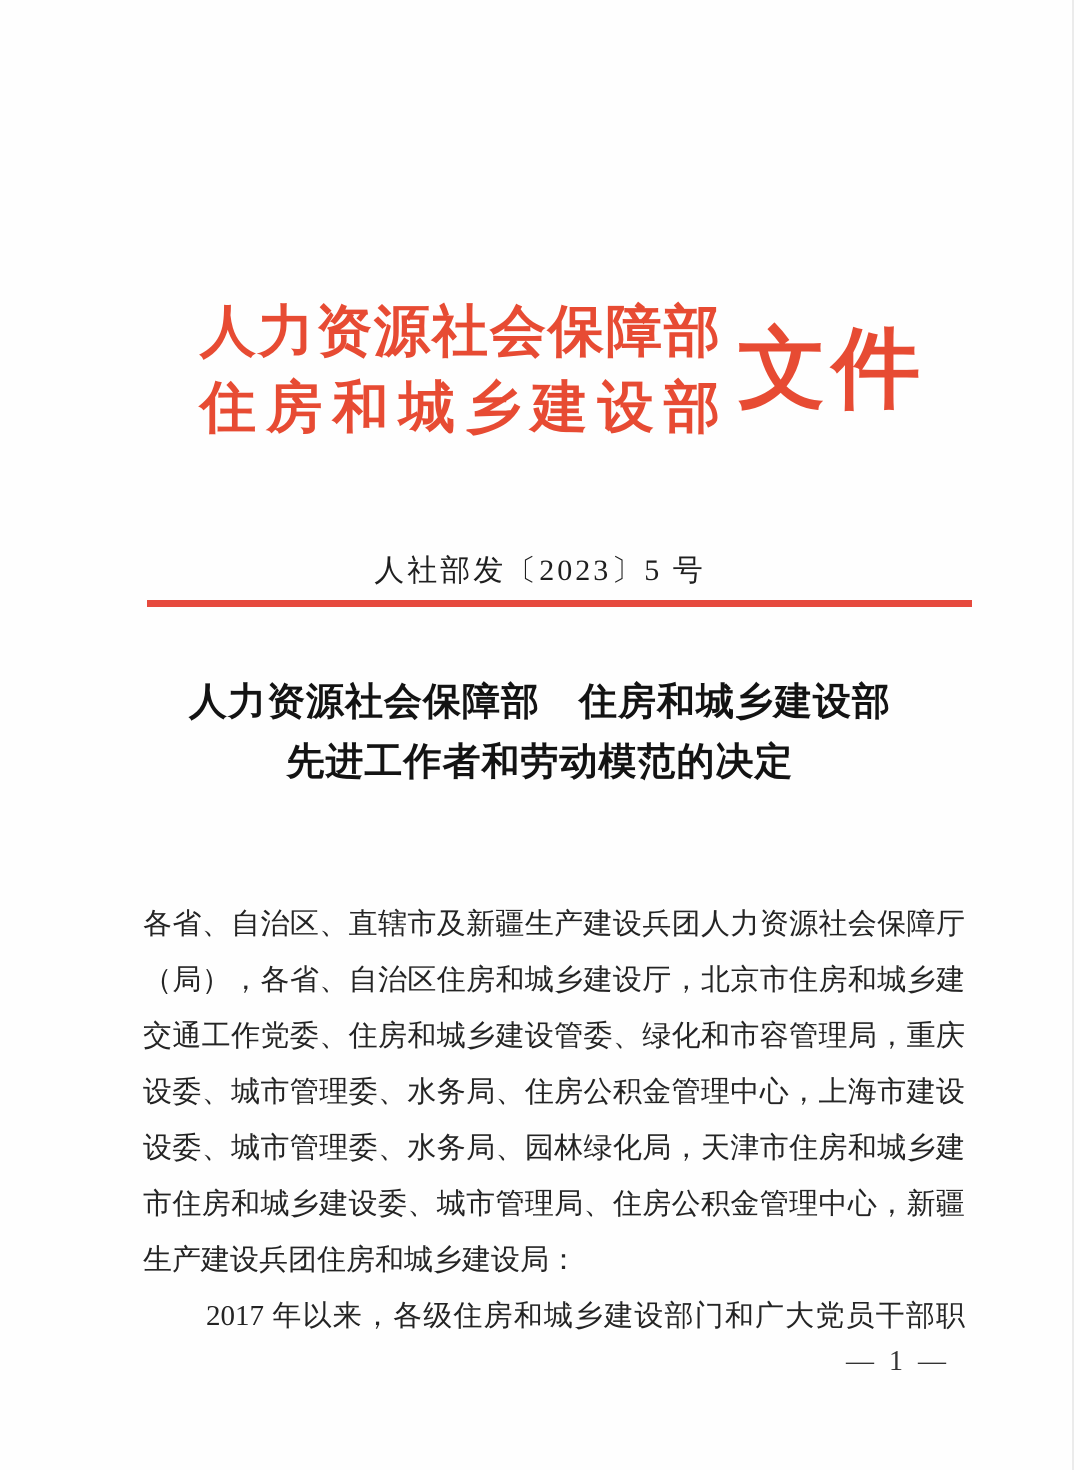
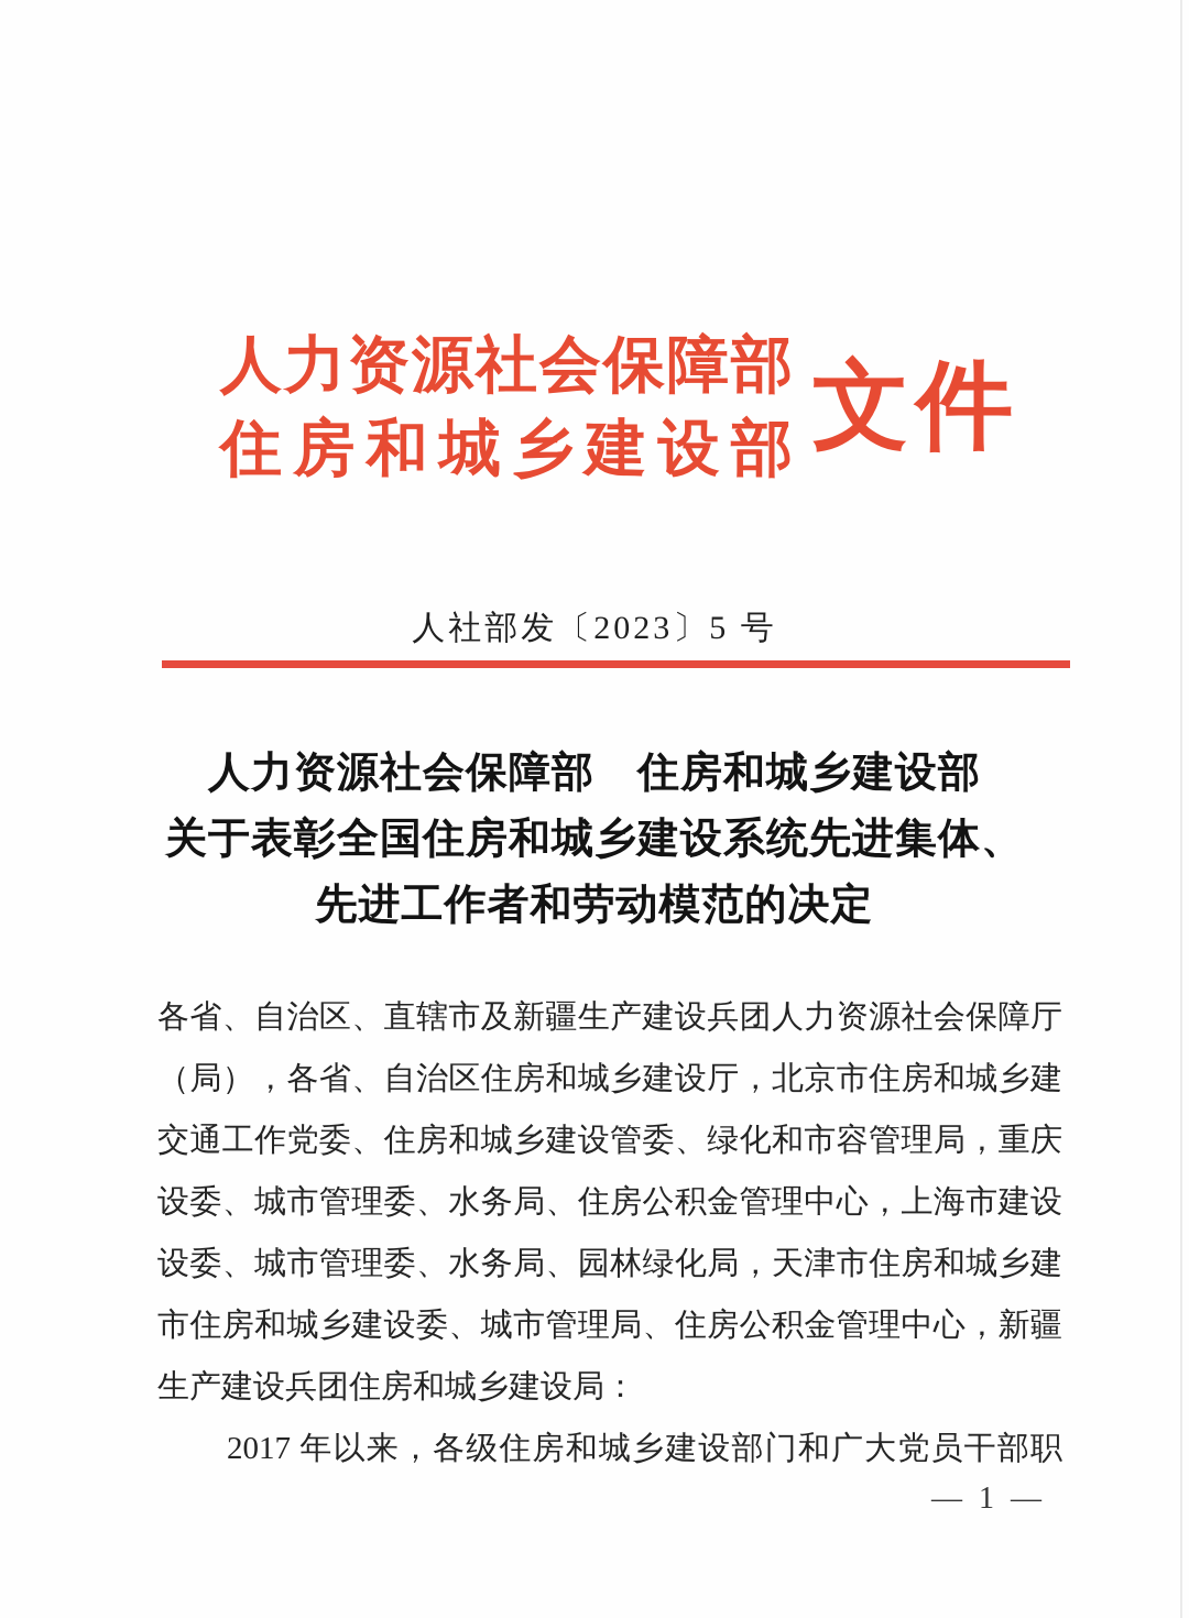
  人力资源社会保障部
  住房和城乡建设部
  文件
  人社部发〔2023〕5 号
  人力资源社会保障部 住房和城乡建设部
+ 关于表彰全国住房和城乡建设系统先进集体、
  先进工作者和劳动模范的决定
  各省、自治区、直辖市及新疆生产建设兵团人力资源社会保障厅
  （局），各省、自治区住房和城乡建设厅，北京市住房和城乡建
  交通工作党委、住房和城乡建设管委、绿化和市容管理局，重庆
  设委、城市管理委、水务局、住房公积金管理中心，上海市建设
  设委、城市管理委、水务局、园林绿化局，天津市住房和城乡建
  市住房和城乡建设委、城市管理局、住房公积金管理中心，新疆
  生产建设兵团住房和城乡建设局：
  2017 年以来，各级住房和城乡建设部门和广大党员干部职
  — 1 —
